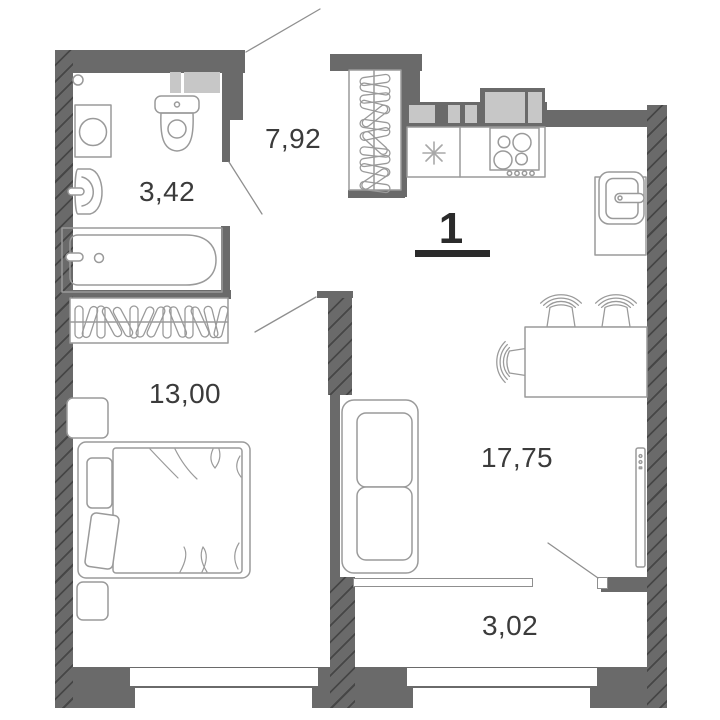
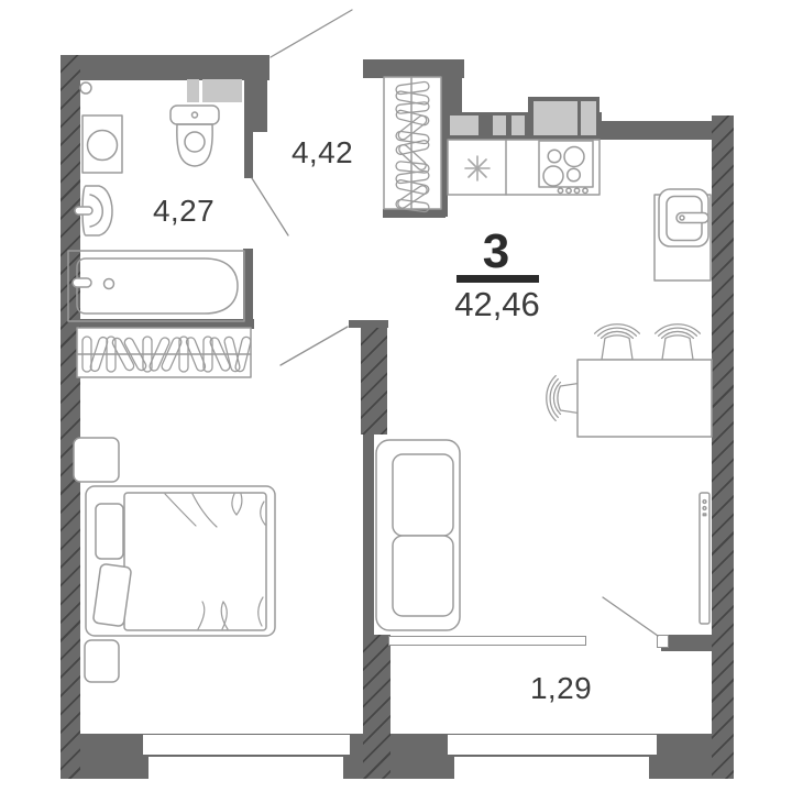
- 3,42
+ 4,27
- 7,92
+ 4,42
- 13,00
- 17,75
- 3,02
+ 1,29
- 1
+ 3
+ 42,46
